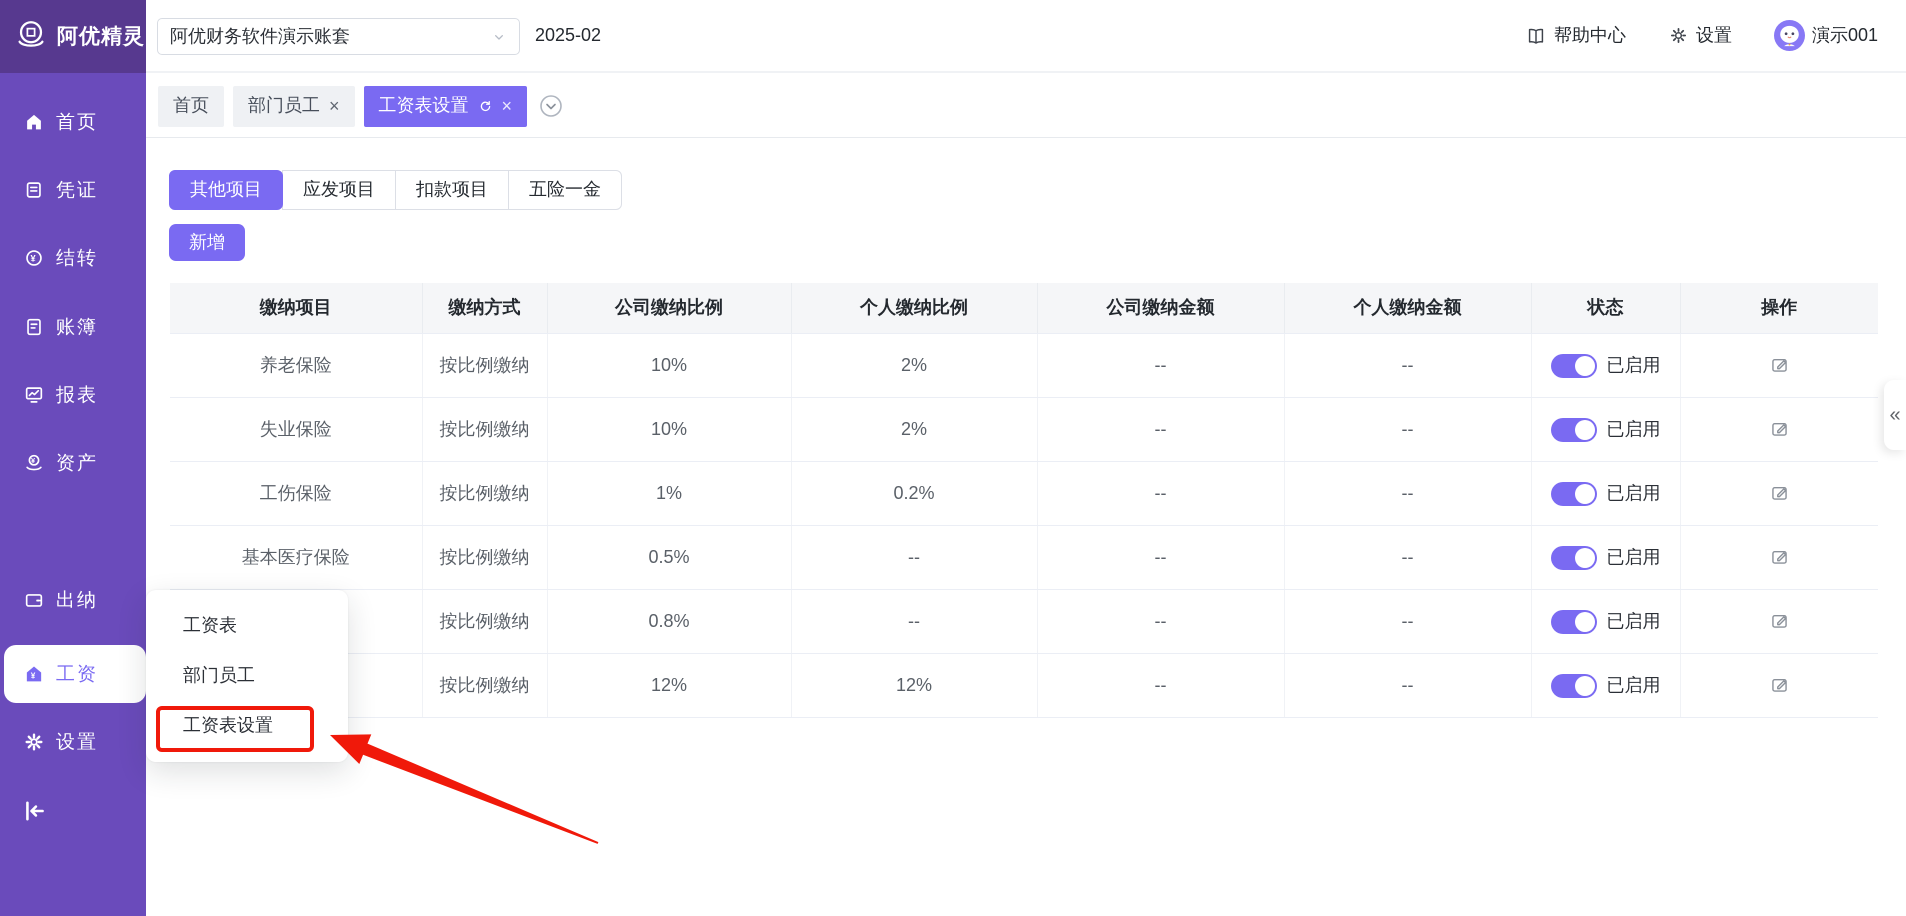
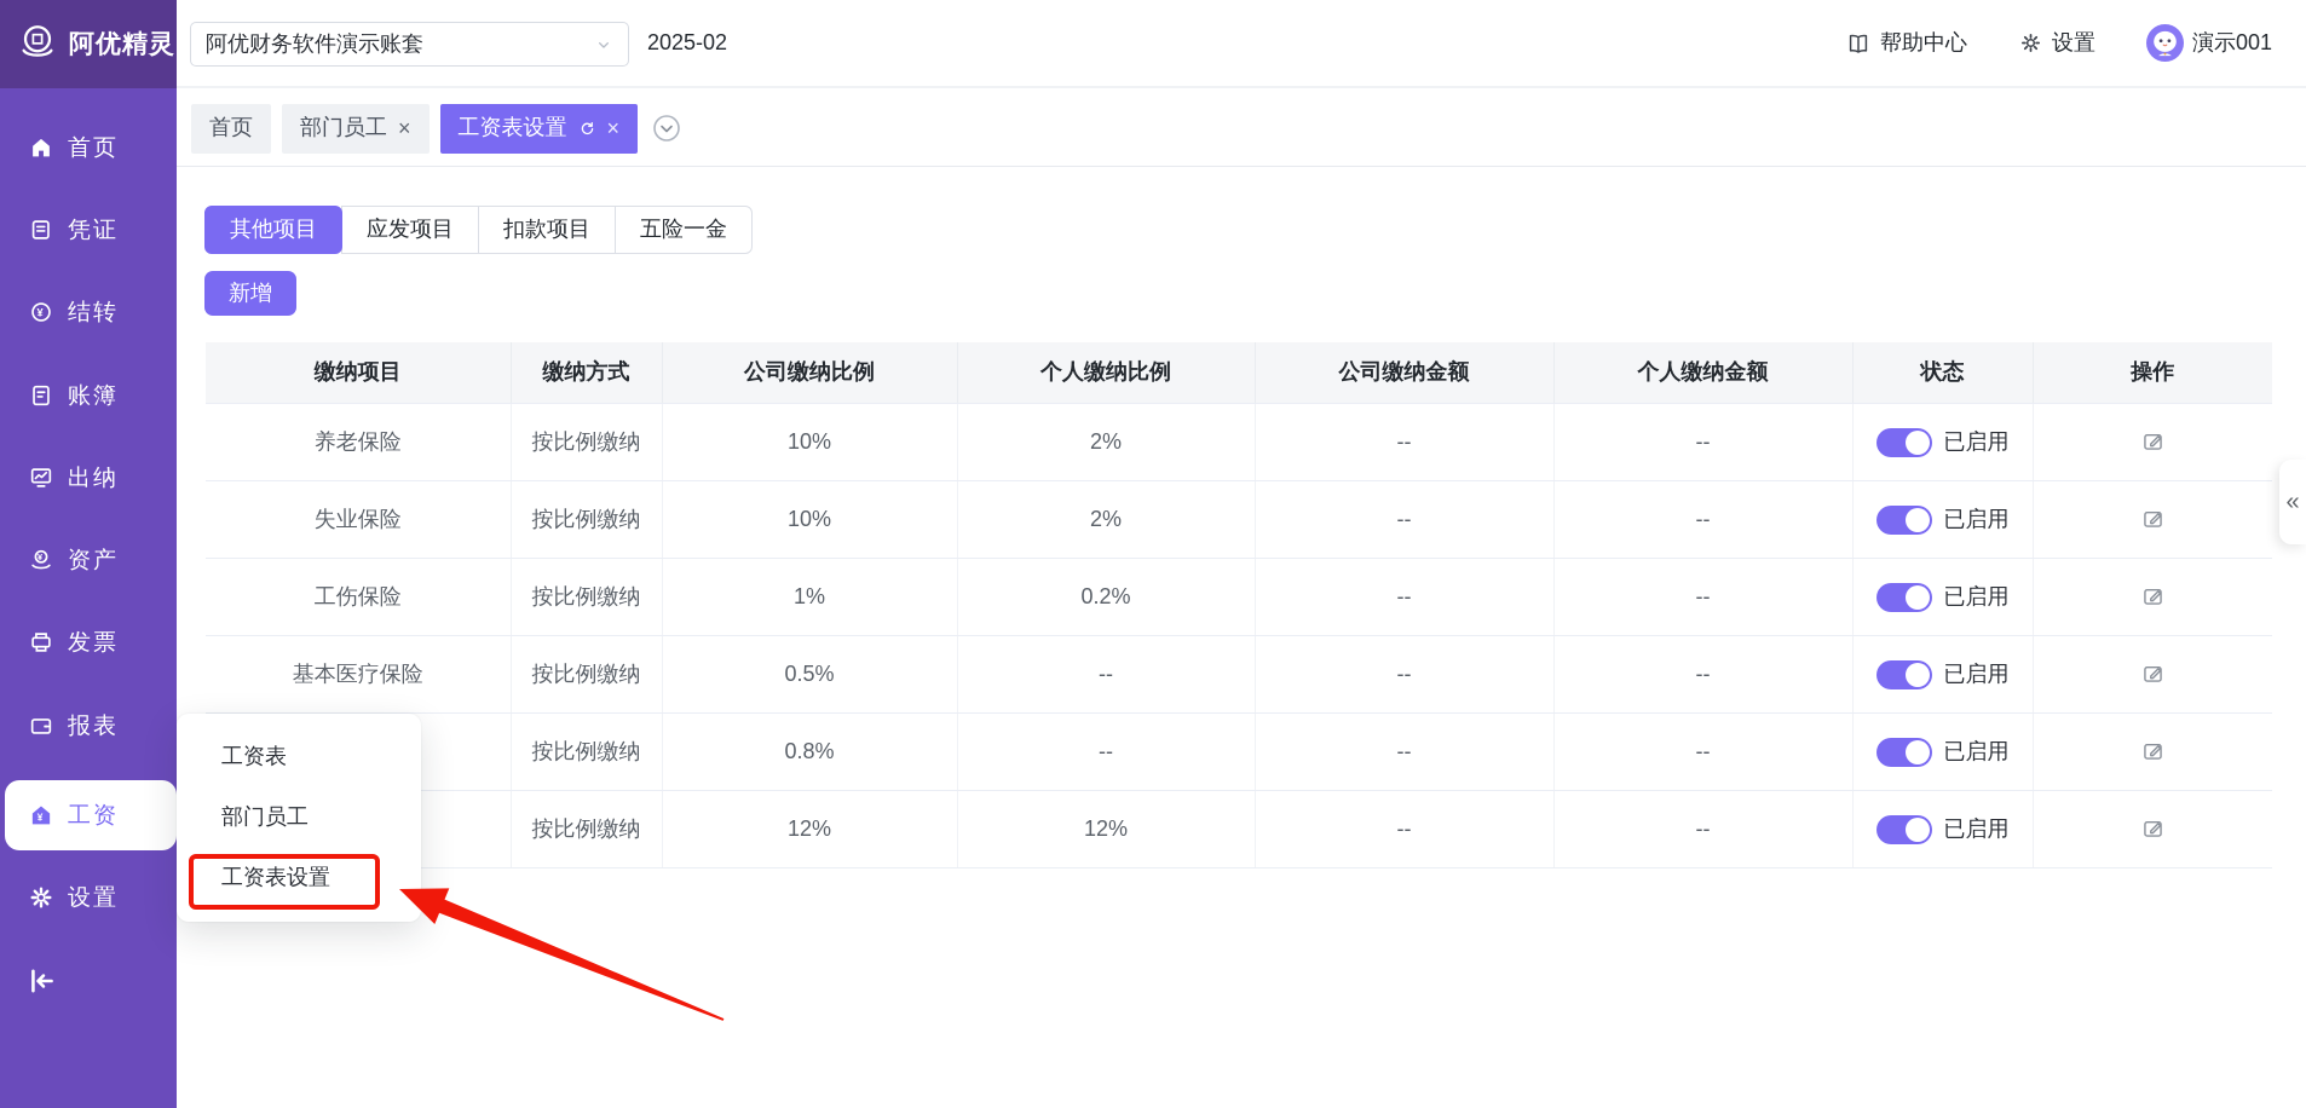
  阿优精灵
  首页
  凭证
  ¥
  结转
  账簿
- 报表
+ 出纳
  ¥
  资产
+ 发票
- 出纳
+ 报表
  ¥
  工资
  设置
  阿优财务软件演示账套
  2025-02
  帮助中心
  设置
  演示001
  首页
  部门员工
  ×
  工资表设置
  ×
  其他项目
  应发项目
  扣款项目
  五险一金
  新增
  缴纳项目	缴纳方式	公司缴纳比例	个人缴纳比例	公司缴纳金额	个人缴纳金额	状态	操作
  养老保险	按比例缴纳	10%	2%	--	--	已启用
  失业保险	按比例缴纳	10%	2%	--	--	已启用
  工伤保险	按比例缴纳	1%	0.2%	--	--	已启用
  基本医疗保险	按比例缴纳	0.5%	--	--	--	已启用
  	按比例缴纳	0.8%	--	--	--	已启用
  	按比例缴纳	12%	12%	--	--	已启用
  工资表
  部门员工
  工资表设置
  «
